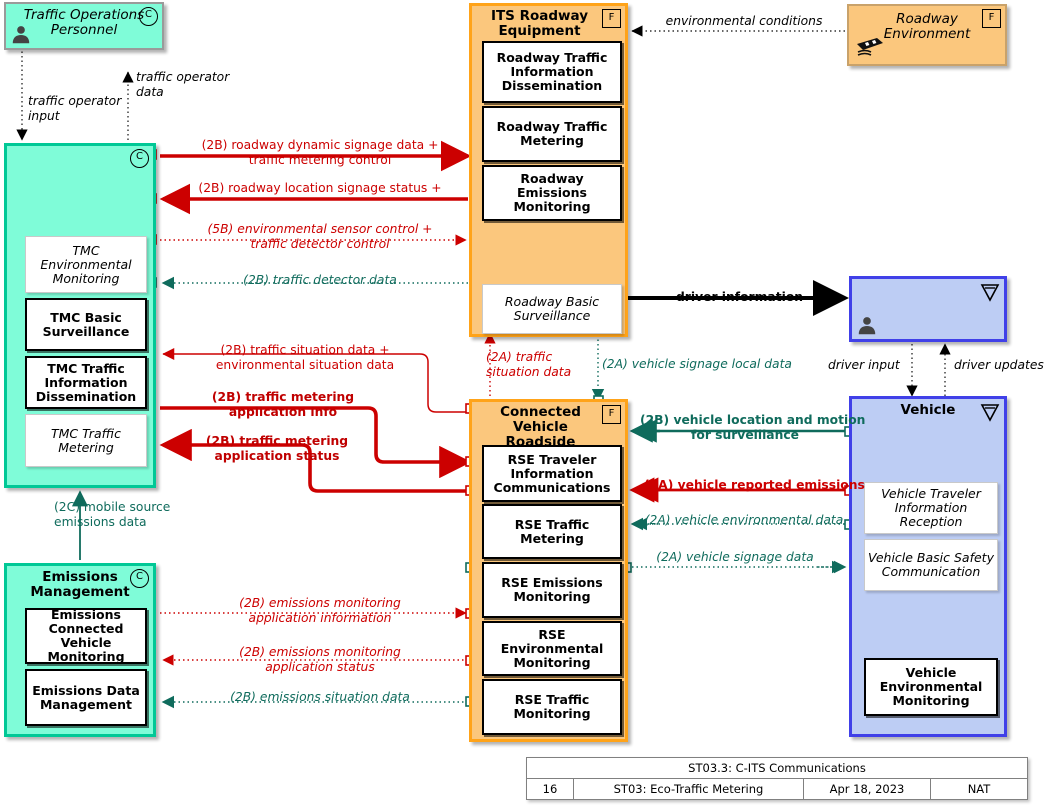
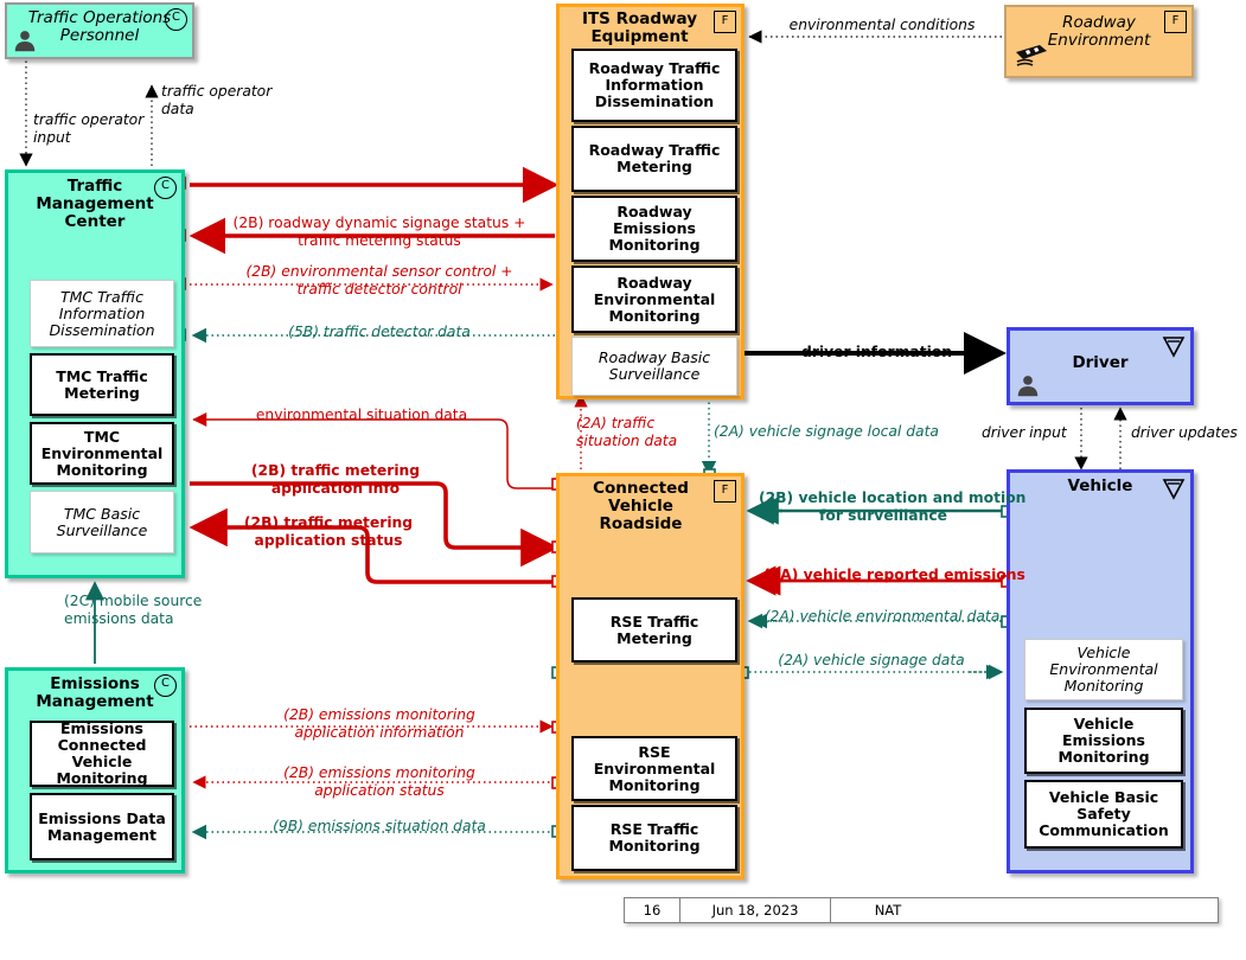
  Traffic Operations Personnel
  C
+ Traffic Management Center
  C
- TMC Environmental Monitoring
+ TMC Traffic Information Dissemination
- TMC Basic Surveillance
+ TMC Traffic Metering
- TMC Traffic Information Dissemination
+ TMC Environmental Monitoring
- TMC Traffic Metering
+ TMC Basic Surveillance
  Emissions Management
  C
  Emissions Connected Vehicle Monitoring
  Emissions Data Management
  ITS Roadway Equipment
  F
  Roadway Traffic Information Dissemination
  Roadway Traffic Metering
  Roadway Emissions Monitoring
+ Roadway Environmental Monitoring
  Roadway Basic Surveillance
  Connected Vehicle Roadside
  F
- RSE Traveler Information Communications
  RSE Traffic Metering
- RSE Emissions Monitoring
  RSE Environmental Monitoring
  RSE Traffic Monitoring
  Roadway Environment
  F
+ Driver
  Vehicle
- Vehicle Traveler Information Reception
- Vehicle Basic Safety Communication
+ Vehicle Environmental Monitoring
+ Vehicle Emissions Monitoring
- Vehicle Environmental Monitoring
+ Vehicle Basic Safety Communication
  traffic operator
  input
  traffic operator
  data
- (2B) roadway dynamic signage data +
- traffic metering control
- (2B) roadway location signage status +
+ (2B) roadway dynamic signage status +
+ traffic metering status
- (5B) environmental sensor control +
+ (2B) environmental sensor control +
  traffic detector control
- (2B) traffic detector data
+ (5B) traffic detector data
- (2B) traffic situation data +
  environmental situation data
  (2B) traffic metering
  application info
  (2B) traffic metering
  application status
  (2C) mobile source
  emissions data
  (2B) emissions monitoring
  application information
  (2B) emissions monitoring
  application status
- (2B) emissions situation data
+ (9B) emissions situation data
  environmental conditions
  driver information
  (2A) traffic
  situation data
  (2A) vehicle signage local data
  (2B) vehicle location and motion
  for surveillance
  (2A) vehicle reported emissions
  (2A) vehicle environmental data
  (2A) vehicle signage data
  driver input
  driver updates
- ST03.3: C-ITS Communications
  16
- ST03: Eco-Traffic Metering
- Apr 18, 2023
+ Jun 18, 2023
  NAT
